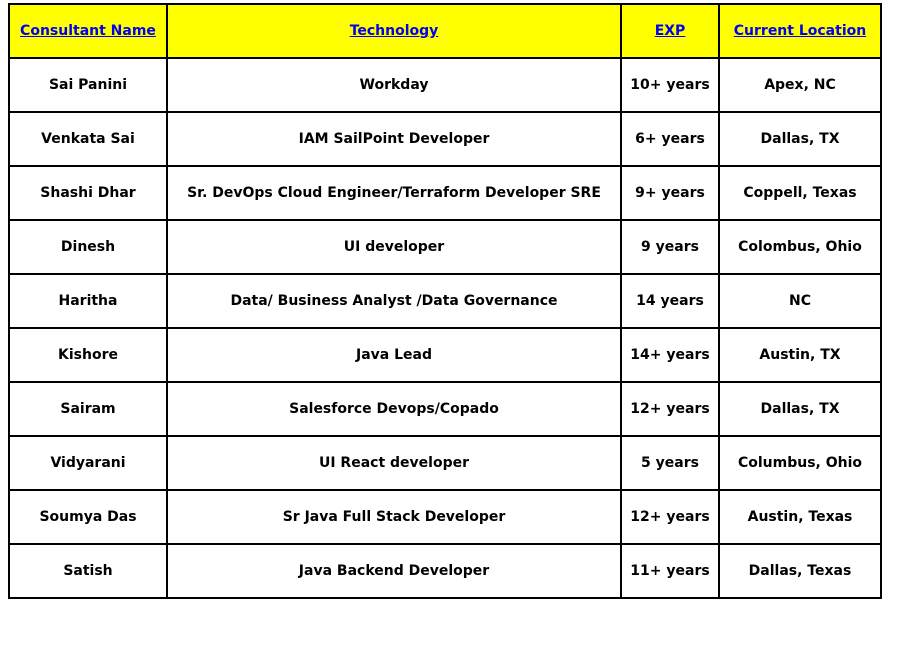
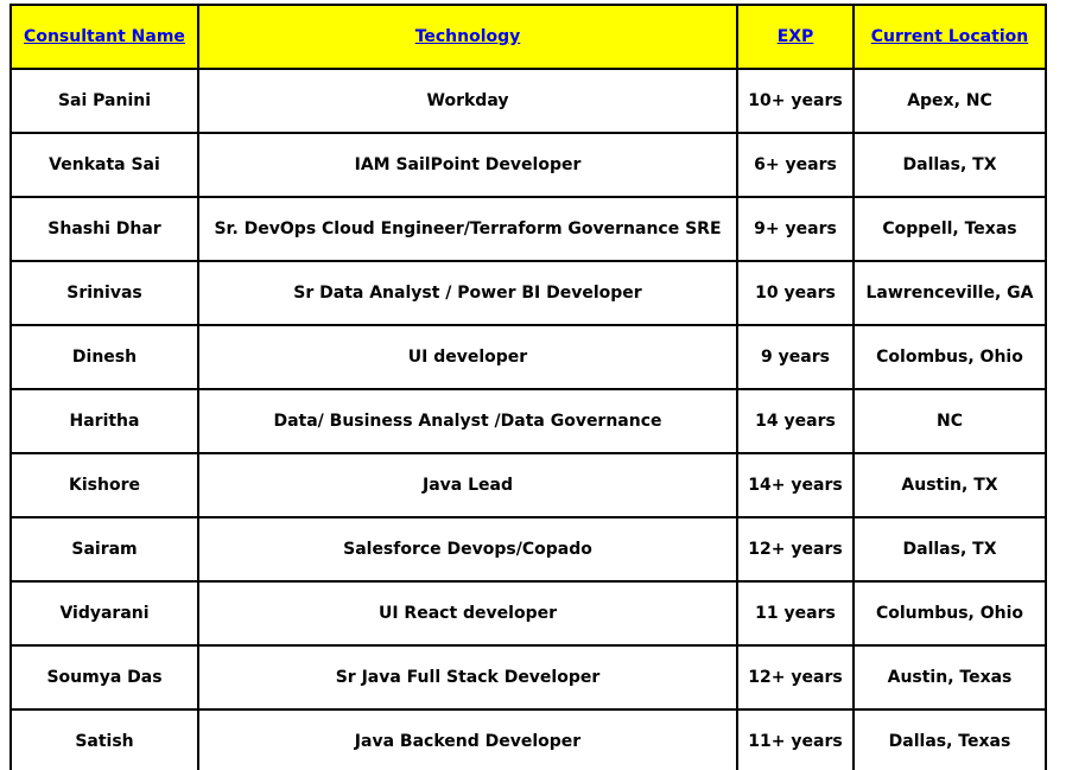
  Consultant Name	Technology	EXP	Current Location
  Sai Panini	Workday	10+ years	Apex, NC
  Venkata Sai	IAM SailPoint Developer	6+ years	Dallas, TX
- Shashi Dhar	Sr. DevOps Cloud Engineer/Terraform Developer SRE	9+ years	Coppell, Texas
+ Shashi Dhar	Sr. DevOps Cloud Engineer/Terraform Governance SRE	9+ years	Coppell, Texas
+ Srinivas	Sr Data Analyst / Power BI Developer	10 years	Lawrenceville, GA
  Dinesh	UI developer	9 years	Colombus, Ohio
  Haritha	Data/ Business Analyst /Data Governance	14 years	NC
  Kishore	Java Lead	14+ years	Austin, TX
  Sairam	Salesforce Devops/Copado	12+ years	Dallas, TX
- Vidyarani	UI React developer	5 years	Columbus, Ohio
+ Vidyarani	UI React developer	11 years	Columbus, Ohio
  Soumya Das	Sr Java Full Stack Developer	12+ years	Austin, Texas
  Satish	Java Backend Developer	11+ years	Dallas, Texas
